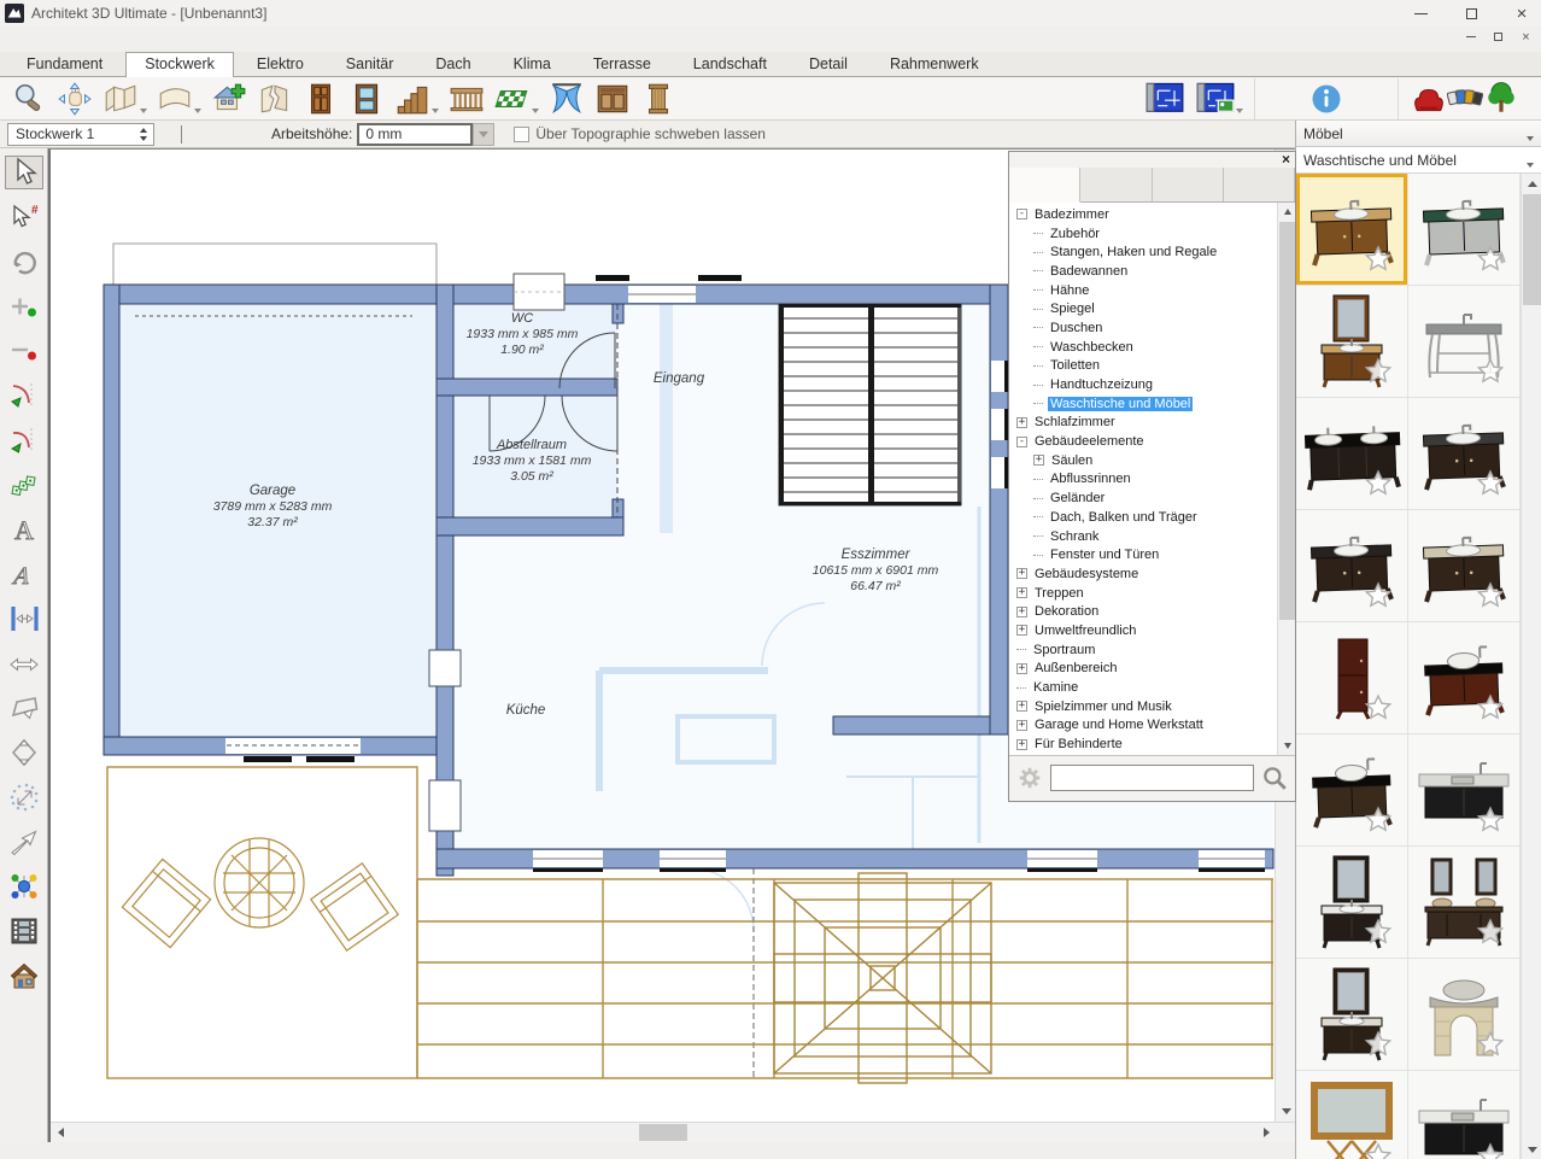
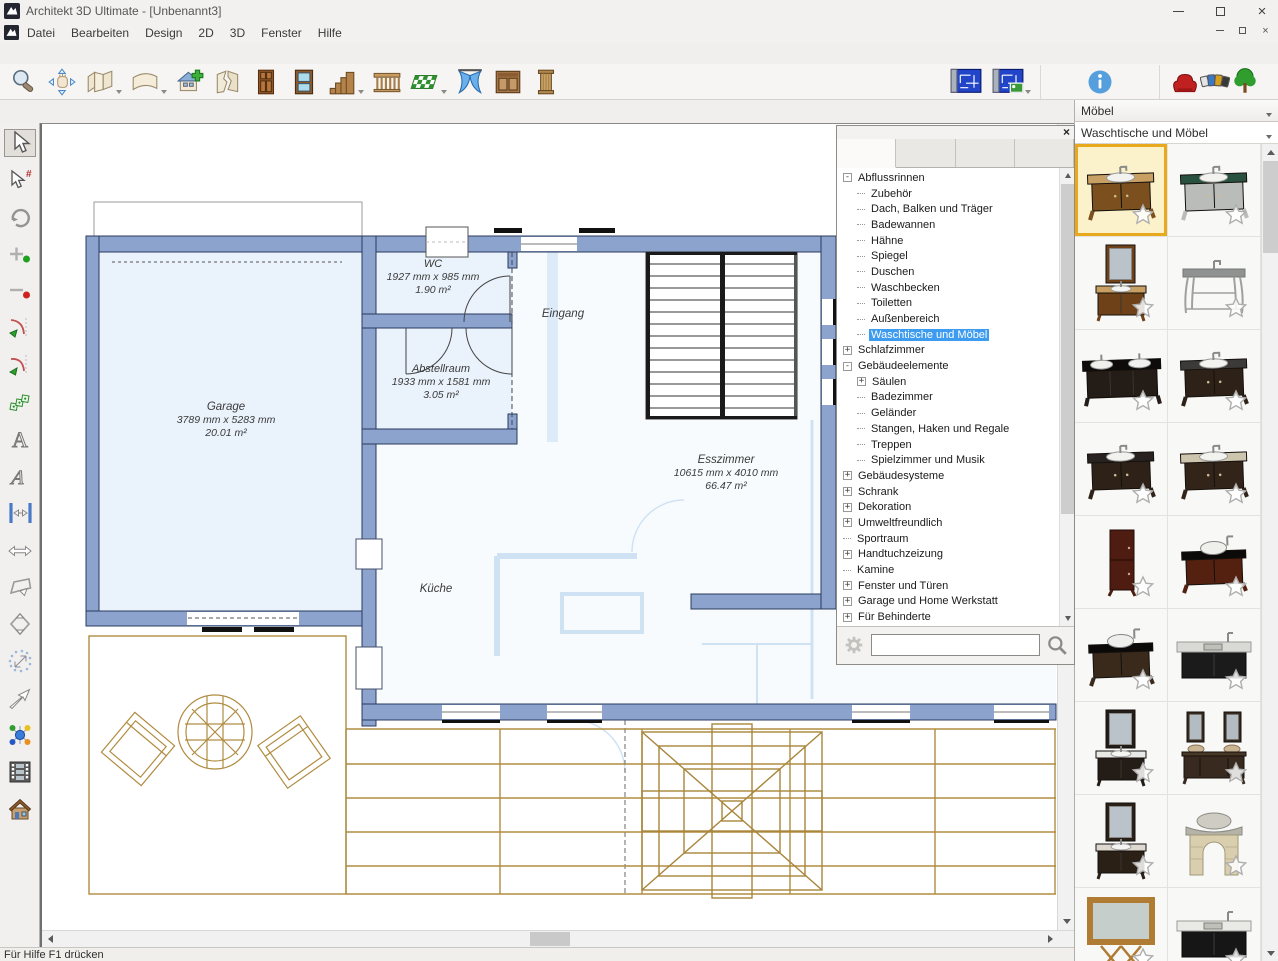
  Architekt 3D Ultimate - [Unbenannt3]
  ×
+ Datei
+ Bearbeiten
+ Design
+ 2D
+ 3D
+ Fenster
+ Hilfe
  ×
- Fundament
- Stockwerk
- Elektro
- Sanitär
- Dach
- Klima
- Terrasse
- Landschaft
- Detail
- Rahmenwerk
- Stockwerk 1
- Arbeitshöhe:
- 0 mm
- Über Topographie schweben lassen
  #
  A
  Garage
  3789 mm x 5283 mm
- 32.37 m²
+ 20.01 m²
  WC
- 1933 mm x 985 mm
+ 1927 mm x 985 mm
  1.90 m²
  Abstellraum
  1933 mm x 1581 mm
  3.05 m²
  Eingang
  Esszimmer
- 10615 mm x 6901 mm
+ 10615 mm x 4010 mm
  66.47 m²
  Küche
  ×
  -
- Badezimmer
+ Abflussrinnen
  Zubehör
- Stangen, Haken und Regale
+ Dach, Balken und Träger
  Badewannen
  Hähne
  Spiegel
  Duschen
  Waschbecken
  Toiletten
- Handtuchzeizung
+ Außenbereich
  Waschtische und Möbel
  +
  Schlafzimmer
  -
  Gebäudeelemente
  +
  Säulen
- Abflussrinnen
+ Badezimmer
  Geländer
- Dach, Balken und Träger
+ Stangen, Haken und Regale
- Schrank
+ Treppen
- Fenster und Türen
+ Spielzimmer und Musik
  +
  Gebäudesysteme
  +
- Treppen
+ Schrank
  +
  Dekoration
  +
  Umweltfreundlich
  Sportraum
  +
- Außenbereich
+ Handtuchzeizung
  Kamine
  +
- Spielzimmer und Musik
+ Fenster und Türen
  +
  Garage und Home Werkstatt
  +
  Für Behinderte
  Möbel
  Waschtische und Möbel
+ Für Hilfe F1 drücken
